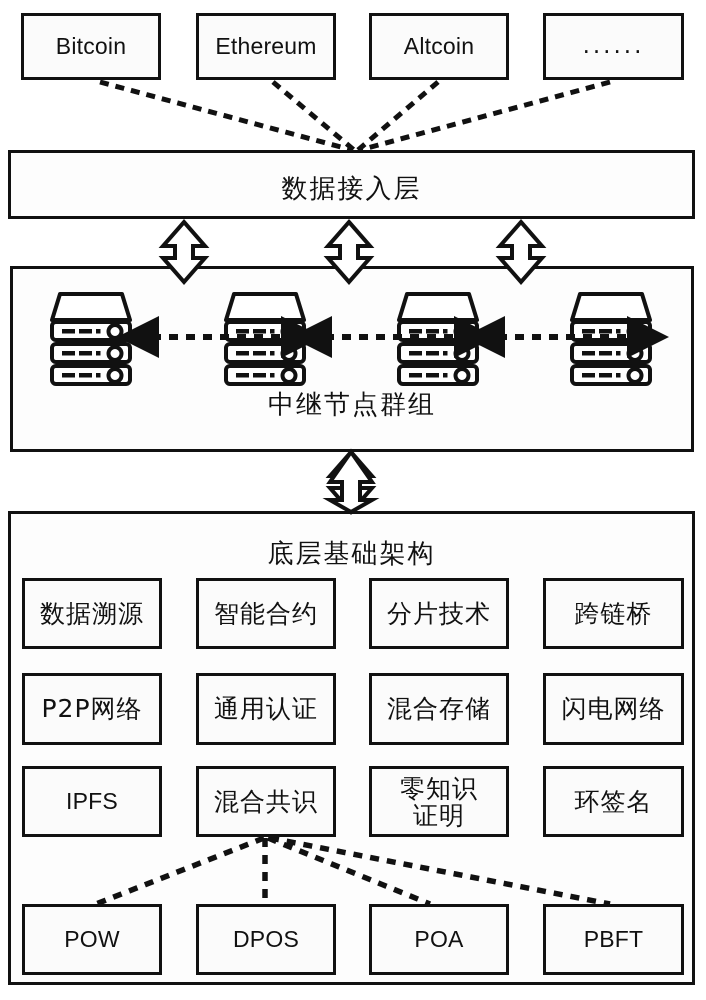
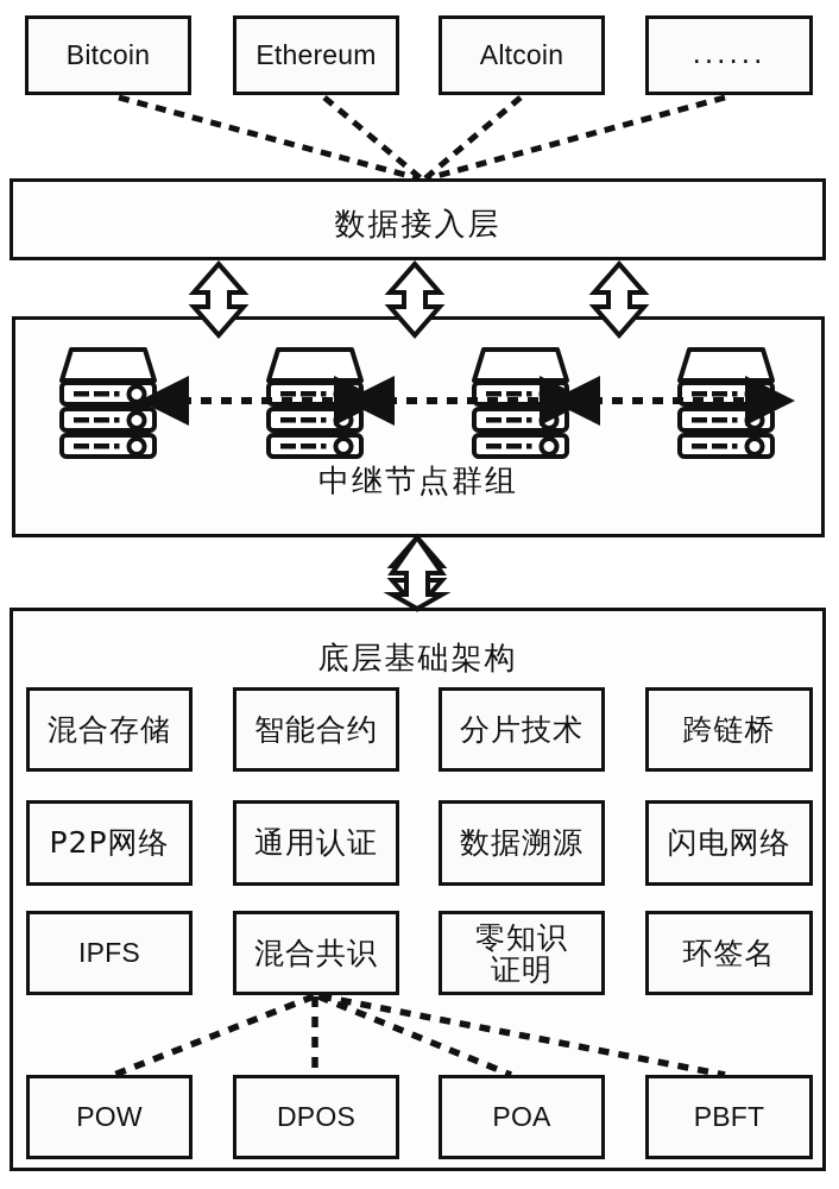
  Bitcoin
  Ethereum
  Altcoin
  ......
  数据接入层
  中继节点群组
  底层基础架构
- 数据溯源
+ 混合存储
  智能合约
  分片技术
  跨链桥
  P2P网络
  通用认证
- 混合存储
+ 数据溯源
  闪电网络
  IPFS
  混合共识
  零知识
  证明
  环签名
  POW
  DPOS
  POA
  PBFT
